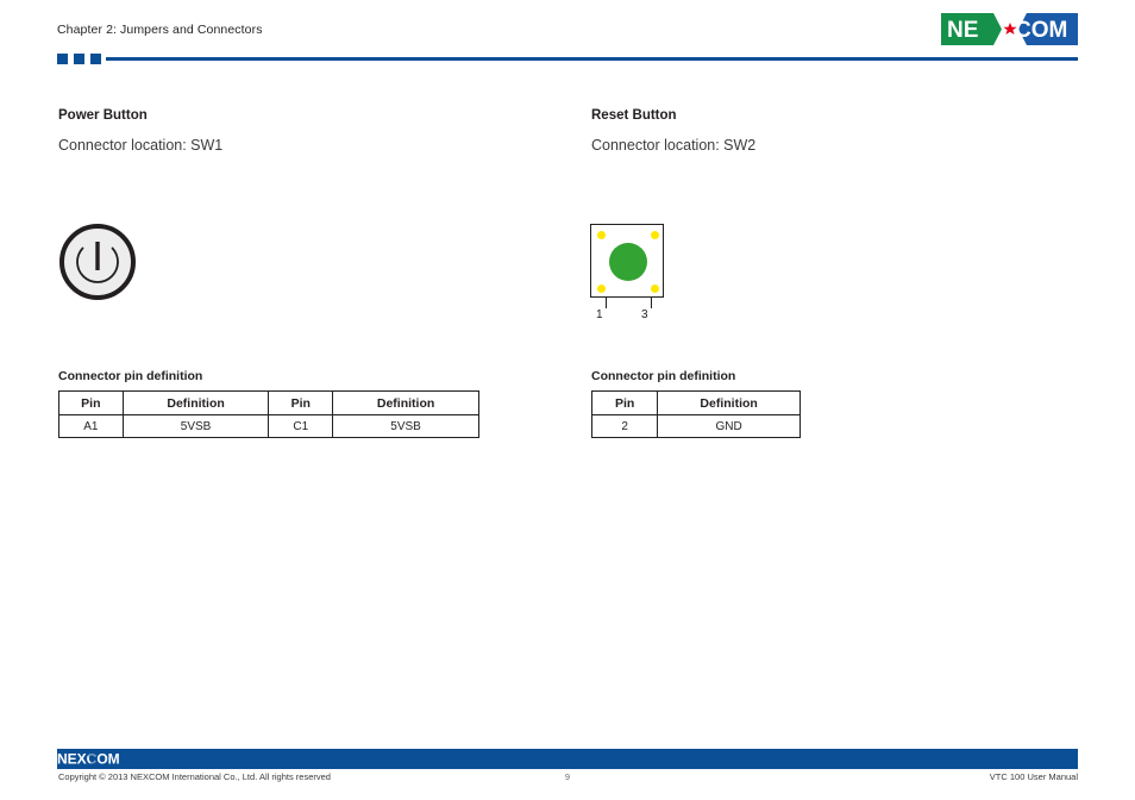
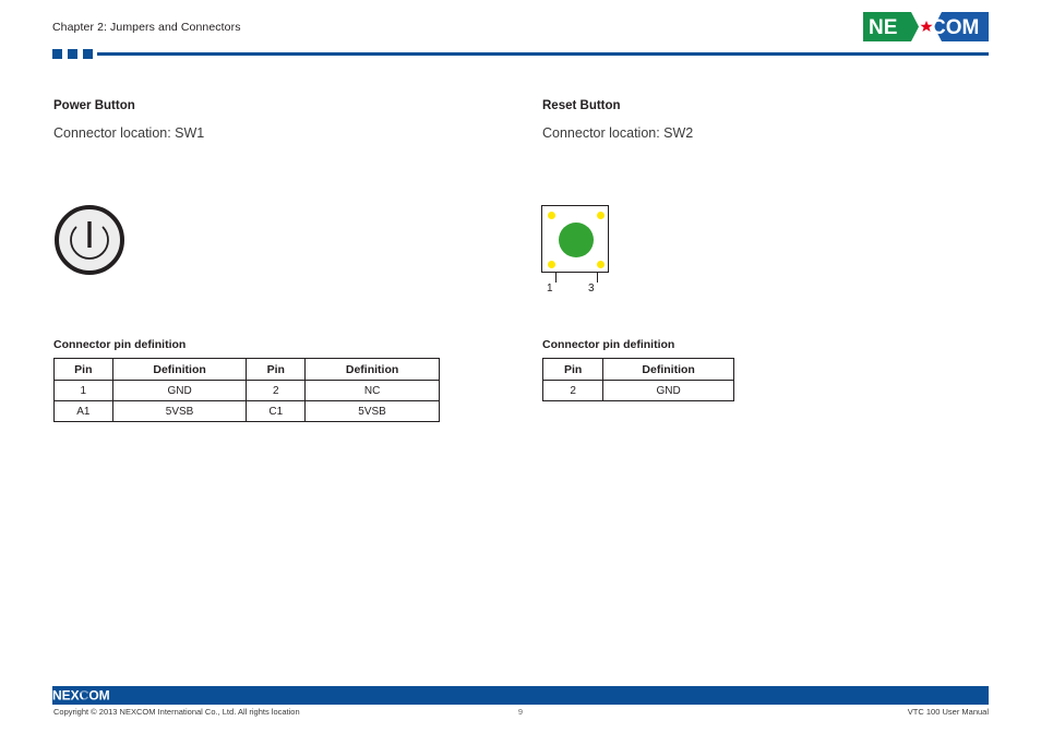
  Chapter 2: Jumpers and Connectors
  NE
  COM
  Power Button
  Connector location: SW1
  Connector pin definition
  Pin	Definition	Pin	Definition
+ 1	GND	2	NC
  A1	5VSB	C1	5VSB
  Reset Button
  Connector location: SW2
  1
  3
  Connector pin definition
  Pin	Definition
  2	GND
  NEXCOM
- Copyright © 2013 NEXCOM International Co., Ltd. All rights reserved
+ Copyright © 2013 NEXCOM International Co., Ltd. All rights location
  9
  VTC 100 User Manual
